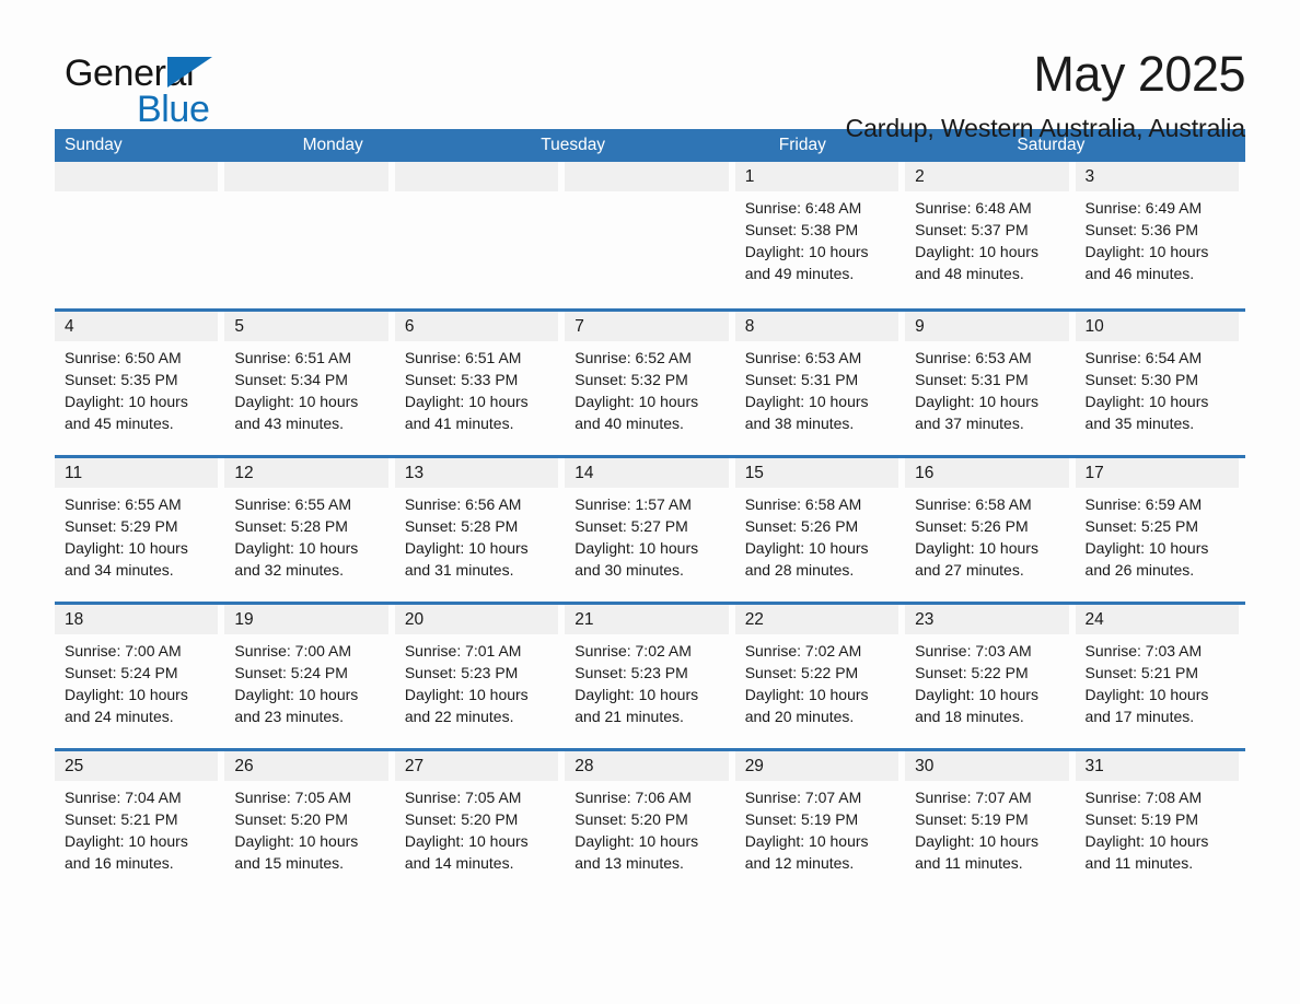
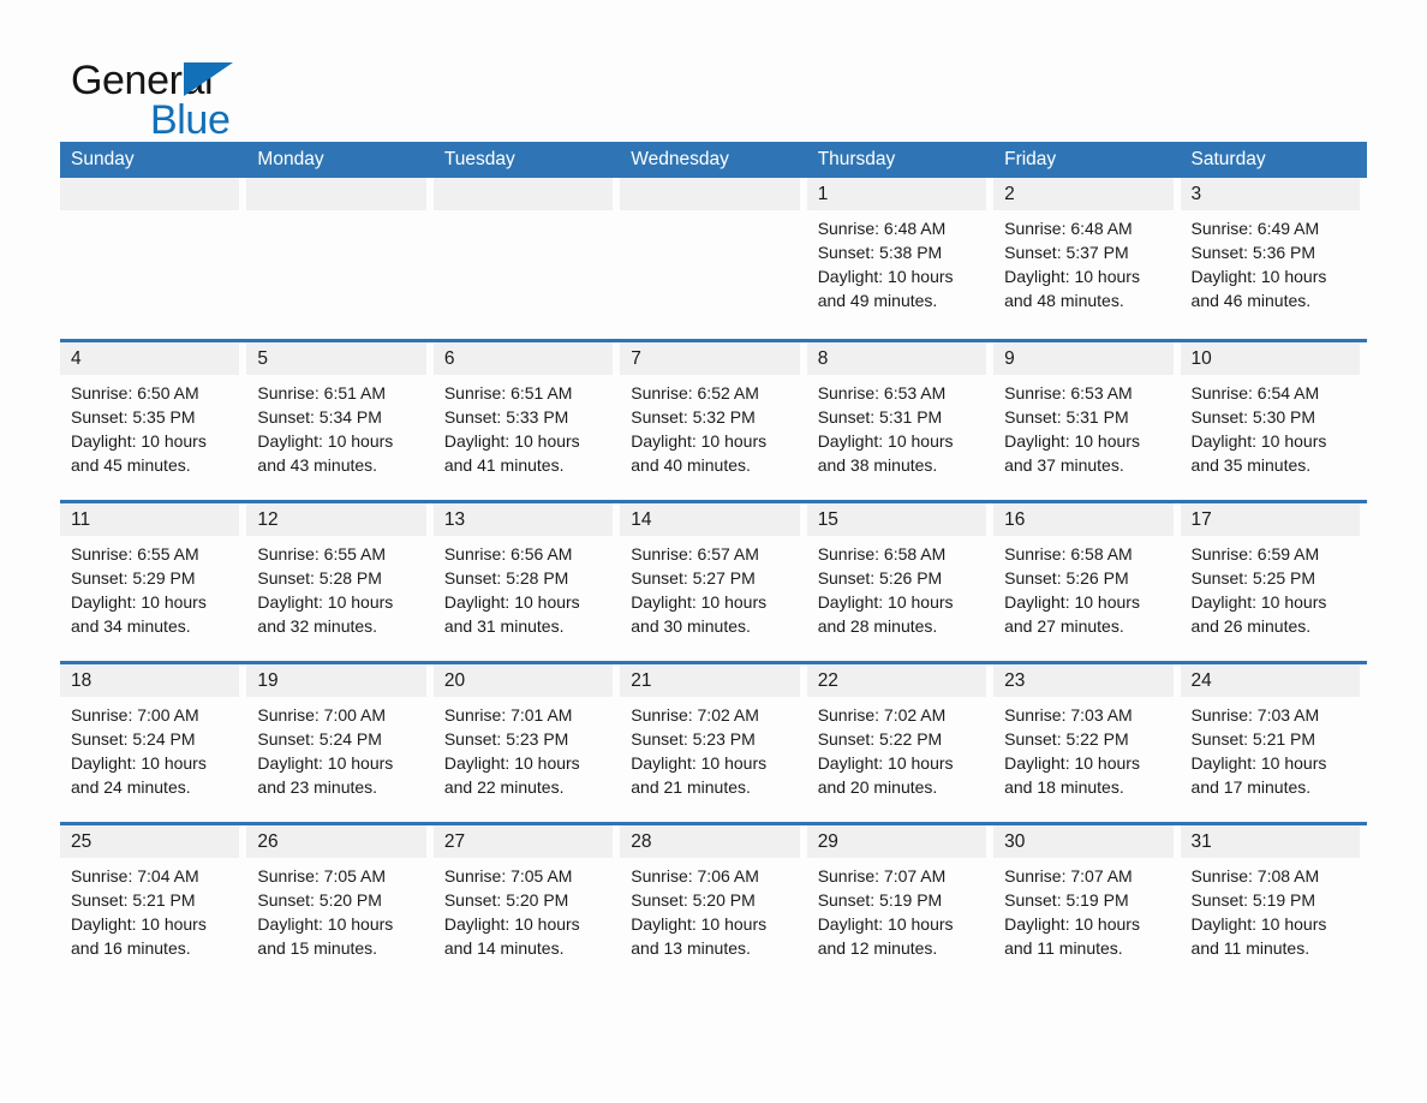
  General
  Blue
- May 2025
- Cardup, Western Australia, Australia
  Sunday
  Monday
  Tuesday
+ Wednesday
+ Thursday
  Friday
  Saturday
  1
  Sunrise: 6:48 AM
  Sunset: 5:38 PM
  Daylight: 10 hours
  and 49 minutes.
  2
  Sunrise: 6:48 AM
  Sunset: 5:37 PM
  Daylight: 10 hours
  and 48 minutes.
  3
  Sunrise: 6:49 AM
  Sunset: 5:36 PM
  Daylight: 10 hours
  and 46 minutes.
  4
  Sunrise: 6:50 AM
  Sunset: 5:35 PM
  Daylight: 10 hours
  and 45 minutes.
  5
  Sunrise: 6:51 AM
  Sunset: 5:34 PM
  Daylight: 10 hours
  and 43 minutes.
  6
  Sunrise: 6:51 AM
  Sunset: 5:33 PM
  Daylight: 10 hours
  and 41 minutes.
  7
  Sunrise: 6:52 AM
  Sunset: 5:32 PM
  Daylight: 10 hours
  and 40 minutes.
  8
  Sunrise: 6:53 AM
  Sunset: 5:31 PM
  Daylight: 10 hours
  and 38 minutes.
  9
  Sunrise: 6:53 AM
  Sunset: 5:31 PM
  Daylight: 10 hours
  and 37 minutes.
  10
  Sunrise: 6:54 AM
  Sunset: 5:30 PM
  Daylight: 10 hours
  and 35 minutes.
  11
  Sunrise: 6:55 AM
  Sunset: 5:29 PM
  Daylight: 10 hours
  and 34 minutes.
  12
  Sunrise: 6:55 AM
  Sunset: 5:28 PM
  Daylight: 10 hours
  and 32 minutes.
  13
  Sunrise: 6:56 AM
  Sunset: 5:28 PM
  Daylight: 10 hours
  and 31 minutes.
  14
- Sunrise: 1:57 AM
+ Sunrise: 6:57 AM
  Sunset: 5:27 PM
  Daylight: 10 hours
  and 30 minutes.
  15
  Sunrise: 6:58 AM
  Sunset: 5:26 PM
  Daylight: 10 hours
  and 28 minutes.
  16
  Sunrise: 6:58 AM
  Sunset: 5:26 PM
  Daylight: 10 hours
  and 27 minutes.
  17
  Sunrise: 6:59 AM
  Sunset: 5:25 PM
  Daylight: 10 hours
  and 26 minutes.
  18
  Sunrise: 7:00 AM
  Sunset: 5:24 PM
  Daylight: 10 hours
  and 24 minutes.
  19
  Sunrise: 7:00 AM
  Sunset: 5:24 PM
  Daylight: 10 hours
  and 23 minutes.
  20
  Sunrise: 7:01 AM
  Sunset: 5:23 PM
  Daylight: 10 hours
  and 22 minutes.
  21
  Sunrise: 7:02 AM
  Sunset: 5:23 PM
  Daylight: 10 hours
  and 21 minutes.
  22
  Sunrise: 7:02 AM
  Sunset: 5:22 PM
  Daylight: 10 hours
  and 20 minutes.
  23
  Sunrise: 7:03 AM
  Sunset: 5:22 PM
  Daylight: 10 hours
  and 18 minutes.
  24
  Sunrise: 7:03 AM
  Sunset: 5:21 PM
  Daylight: 10 hours
  and 17 minutes.
  25
  Sunrise: 7:04 AM
  Sunset: 5:21 PM
  Daylight: 10 hours
  and 16 minutes.
  26
  Sunrise: 7:05 AM
  Sunset: 5:20 PM
  Daylight: 10 hours
  and 15 minutes.
  27
  Sunrise: 7:05 AM
  Sunset: 5:20 PM
  Daylight: 10 hours
  and 14 minutes.
  28
  Sunrise: 7:06 AM
  Sunset: 5:20 PM
  Daylight: 10 hours
  and 13 minutes.
  29
  Sunrise: 7:07 AM
  Sunset: 5:19 PM
  Daylight: 10 hours
  and 12 minutes.
  30
  Sunrise: 7:07 AM
  Sunset: 5:19 PM
  Daylight: 10 hours
  and 11 minutes.
  31
  Sunrise: 7:08 AM
  Sunset: 5:19 PM
  Daylight: 10 hours
  and 11 minutes.
